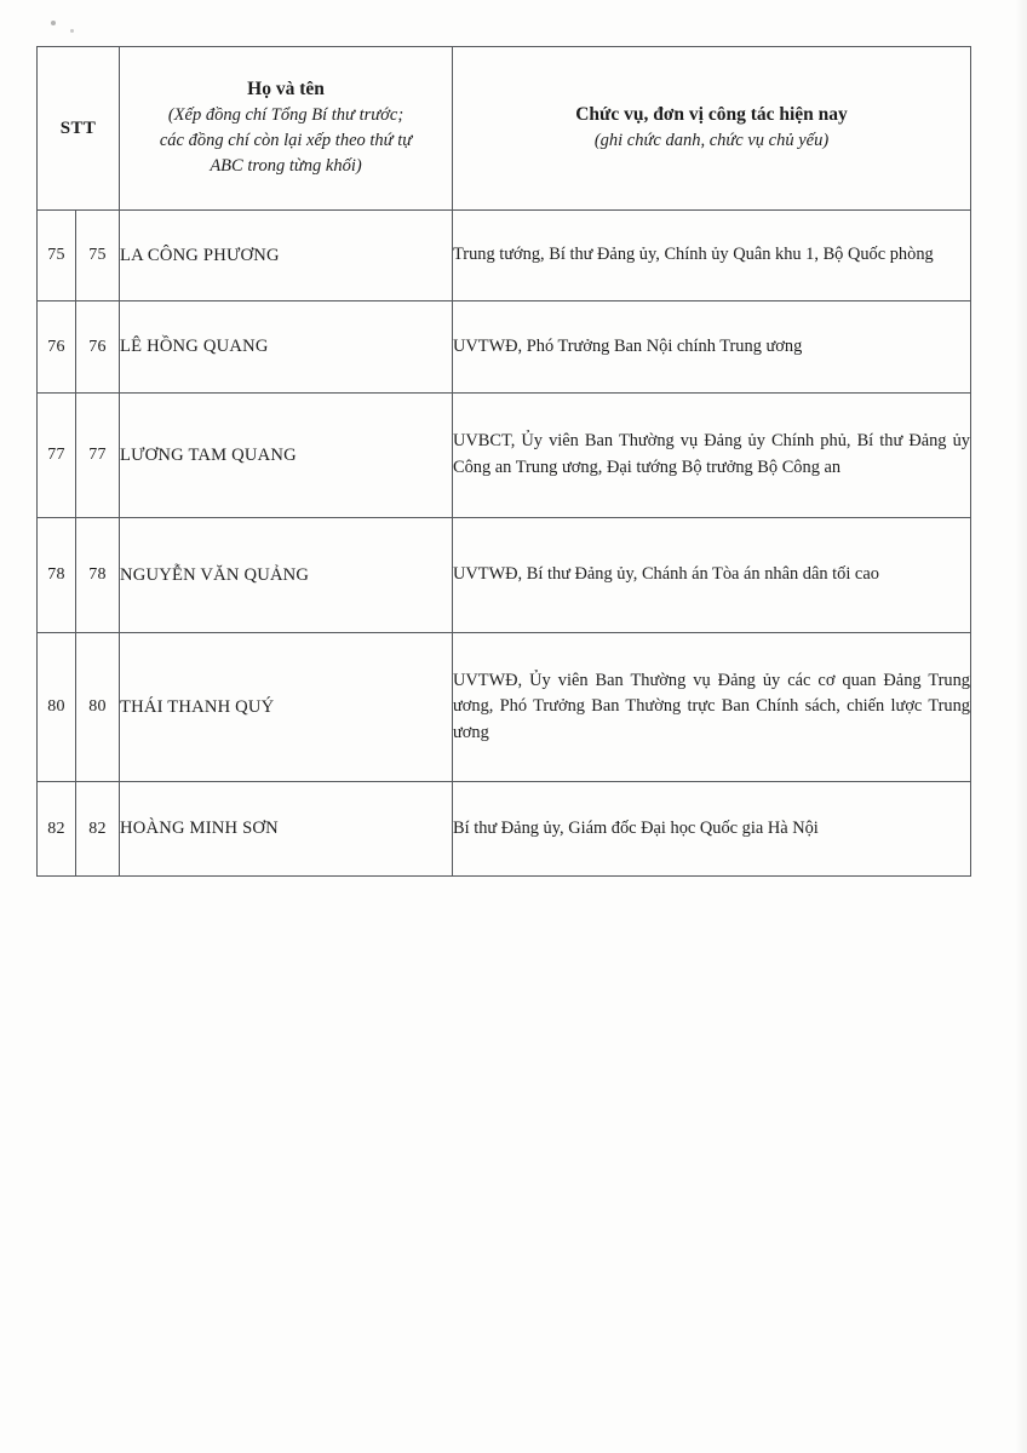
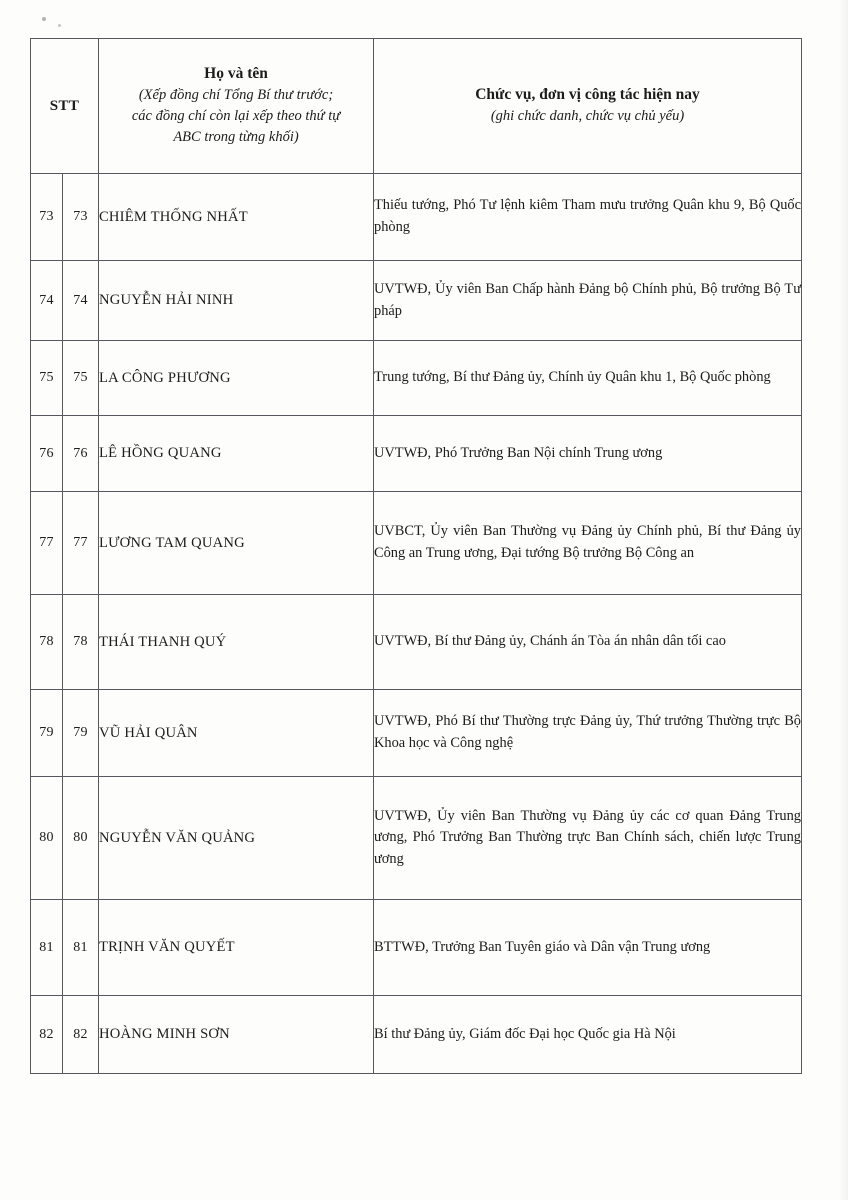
  STT	Họ và tên (Xếp đồng chí Tổng Bí thư trước; các đồng chí còn lại xếp theo thứ tự ABC trong từng khối)	Chức vụ, đơn vị công tác hiện nay (ghi chức danh, chức vụ chủ yếu)
+ 73	73	CHIÊM THỐNG NHẤT	Thiếu tướng, Phó Tư lệnh kiêm Tham mưu trưởng Quân khu 9, Bộ Quốc phòng
+ 74	74	NGUYỄN HẢI NINH	UVTWĐ, Ủy viên Ban Chấp hành Đảng bộ Chính phủ, Bộ trưởng Bộ Tư pháp
  75	75	LA CÔNG PHƯƠNG	Trung tướng, Bí thư Đảng ủy, Chính ủy Quân khu 1, Bộ Quốc phòng
  76	76	LÊ HỒNG QUANG	UVTWĐ, Phó Trưởng Ban Nội chính Trung ương
  77	77	LƯƠNG TAM QUANG	UVBCT, Ủy viên Ban Thường vụ Đảng ủy Chính phủ, Bí thư Đảng ủy Công an Trung ương, Đại tướng Bộ trưởng Bộ Công an
- 78	78	NGUYỄN VĂN QUẢNG	UVTWĐ, Bí thư Đảng ủy, Chánh án Tòa án nhân dân tối cao
+ 78	78	THÁI THANH QUÝ	UVTWĐ, Bí thư Đảng ủy, Chánh án Tòa án nhân dân tối cao
+ 79	79	VŨ HẢI QUÂN	UVTWĐ, Phó Bí thư Thường trực Đảng ủy, Thứ trưởng Thường trực Bộ Khoa học và Công nghệ
- 80	80	THÁI THANH QUÝ	UVTWĐ, Ủy viên Ban Thường vụ Đảng ủy các cơ quan Đảng Trung ương, Phó Trưởng Ban Thường trực Ban Chính sách, chiến lược Trung ương
+ 80	80	NGUYỄN VĂN QUẢNG	UVTWĐ, Ủy viên Ban Thường vụ Đảng ủy các cơ quan Đảng Trung ương, Phó Trưởng Ban Thường trực Ban Chính sách, chiến lược Trung ương
+ 81	81	TRỊNH VĂN QUYẾT	BTTWĐ, Trưởng Ban Tuyên giáo và Dân vận Trung ương
  82	82	HOÀNG MINH SƠN	Bí thư Đảng ủy, Giám đốc Đại học Quốc gia Hà Nội
